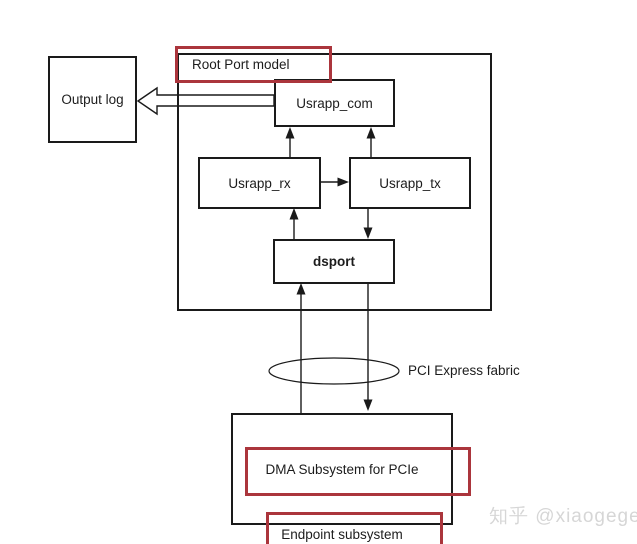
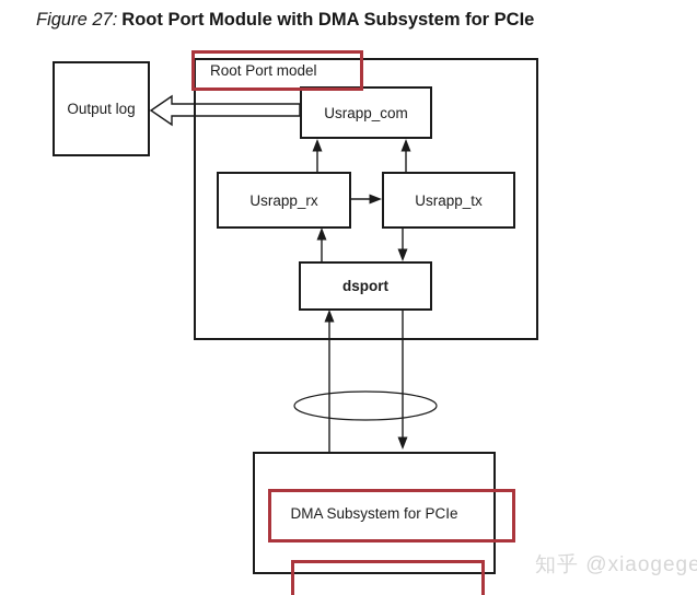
+ Figure 27: Root Port Module with DMA Subsystem for PCIe
  Output log
  Usrapp_com
  Usrapp_rx
  Usrapp_tx
  dsport
  Root Port model
  DMA Subsystem for PCIe
- Endpoint subsystem
- PCI Express fabric
  知乎 @xiaogege
